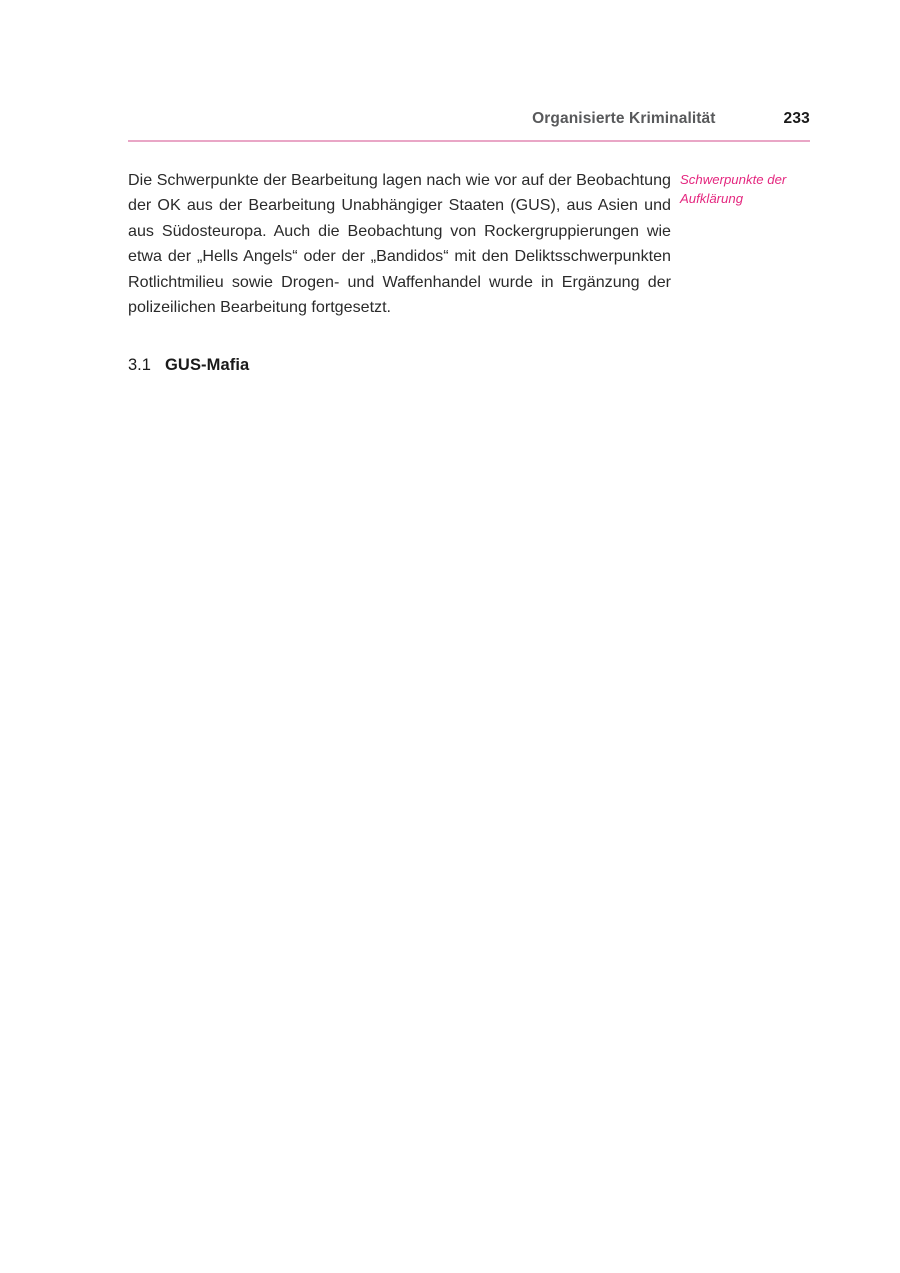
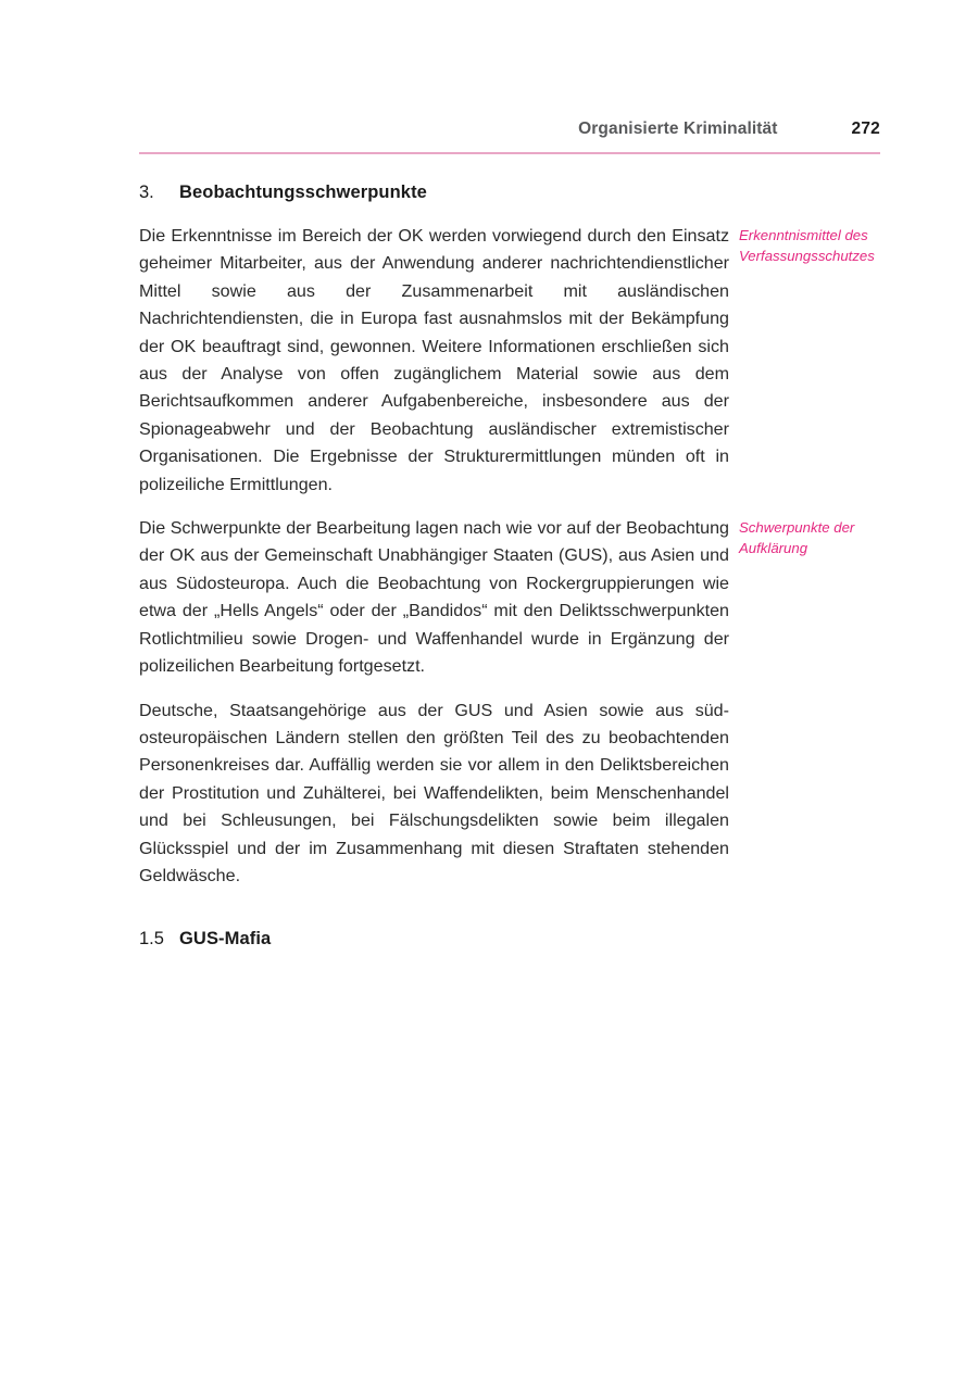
  Organisierte Kriminalität
- 233
+ 272
+ 3.
+ Beobachtungsschwerpunkte
+ Die Erkenntnisse im Bereich der OK werden vorwiegend durch den Einsatz geheimer Mitarbeiter, aus der Anwendung anderer nachrich­tendienstlicher Mittel sowie aus der Zusammenarbeit mit auslän­dischen Nachrichtendiensten, die in Europa fast ausnahmslos mit der Bekämpfung der OK beauftragt sind, gewonnen. Weitere Informa­tionen erschließen sich aus der Analyse von offen zugänglichem Material sowie aus dem Berichtsaufkommen anderer Aufgaben­bereiche, insbesondere aus der Spionageabwehr und der Beobach­tung ausländischer extremistischer Organisationen. Die Ergebnisse der Strukturermittlungen münden oft in polizeiliche Ermittlungen.
+ Erkenntnismittel des Verfassungs­schutzes
- Die Schwerpunkte der Bearbeitung lagen nach wie vor auf der Beobachtung der OK aus der Bearbeitung Unabhängiger Staaten (GUS), aus Asien und aus Südosteuropa. Auch die Beobachtung von Rockergruppierungen wie etwa der „Hells Angels“ oder der „Bandi­dos“ mit den Deliktsschwerpunkten Rotlichtmilieu sowie Drogen- und Waffenhandel wurde in Ergänzung der polizeilichen Bearbeitung fortgesetzt.
+ Die Schwerpunkte der Bearbeitung lagen nach wie vor auf der Beobachtung der OK aus der Gemeinschaft Unabhängiger Staaten (GUS), aus Asien und aus Südosteuropa. Auch die Beobachtung von Rockergruppierungen wie etwa der „Hells Angels“ oder der „Bandi­dos“ mit den Deliktsschwerpunkten Rotlichtmilieu sowie Drogen- und Waffenhandel wurde in Ergänzung der polizeilichen Bearbeitung fortgesetzt.
  Schwerpunkte der Aufklärung
+ Deutsche, Staatsangehörige aus der GUS und Asien sowie aus süd­osteuropäischen Ländern stellen den größten Teil des zu beobachten­den Personenkreises dar. Auffällig werden sie vor allem in den Deliktsbereichen der Prostitution und Zuhälterei, bei Waffendelikten, beim Menschenhandel und bei Schleusungen, bei Fälschungsdelikten sowie beim illegalen Glücksspiel und der im Zusammenhang mit diesen Straftaten stehenden Geldwäsche.
- 3.1
+ 1.5
  GUS-Mafia
